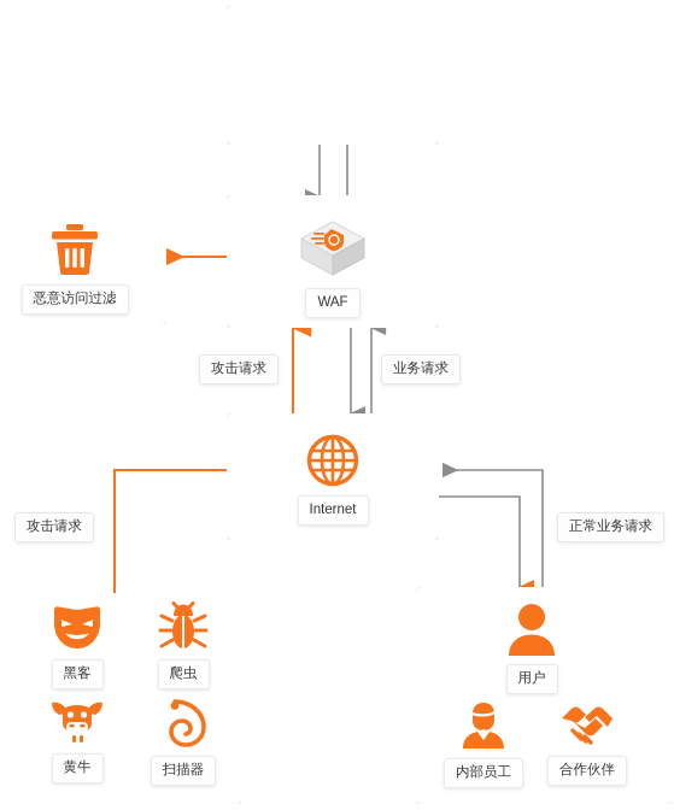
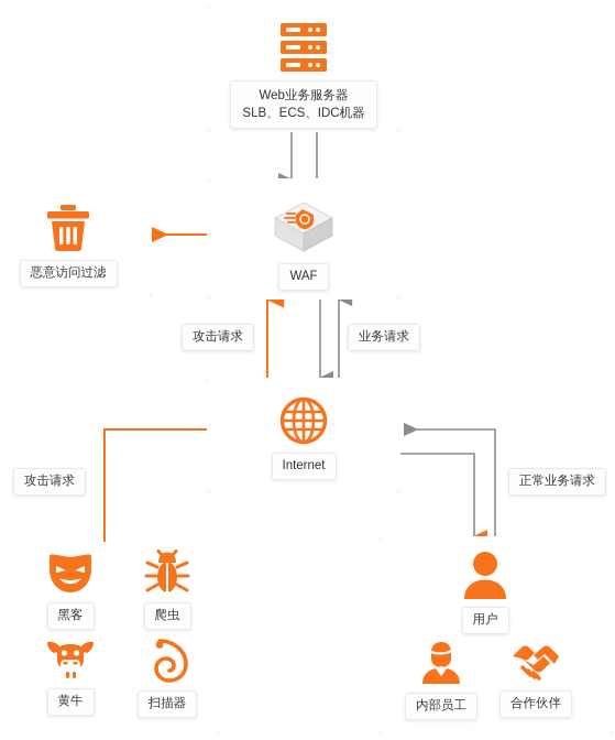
+ Web业务服务器
+ SLB、ECS、IDC机器
  WAF
  恶意访问过滤
  Internet
  黑客
  爬虫
  黄牛
  扫描器
  用户
  内部员工
  合作伙伴
  攻击请求
  业务请求
  攻击请求
  正常业务请求
